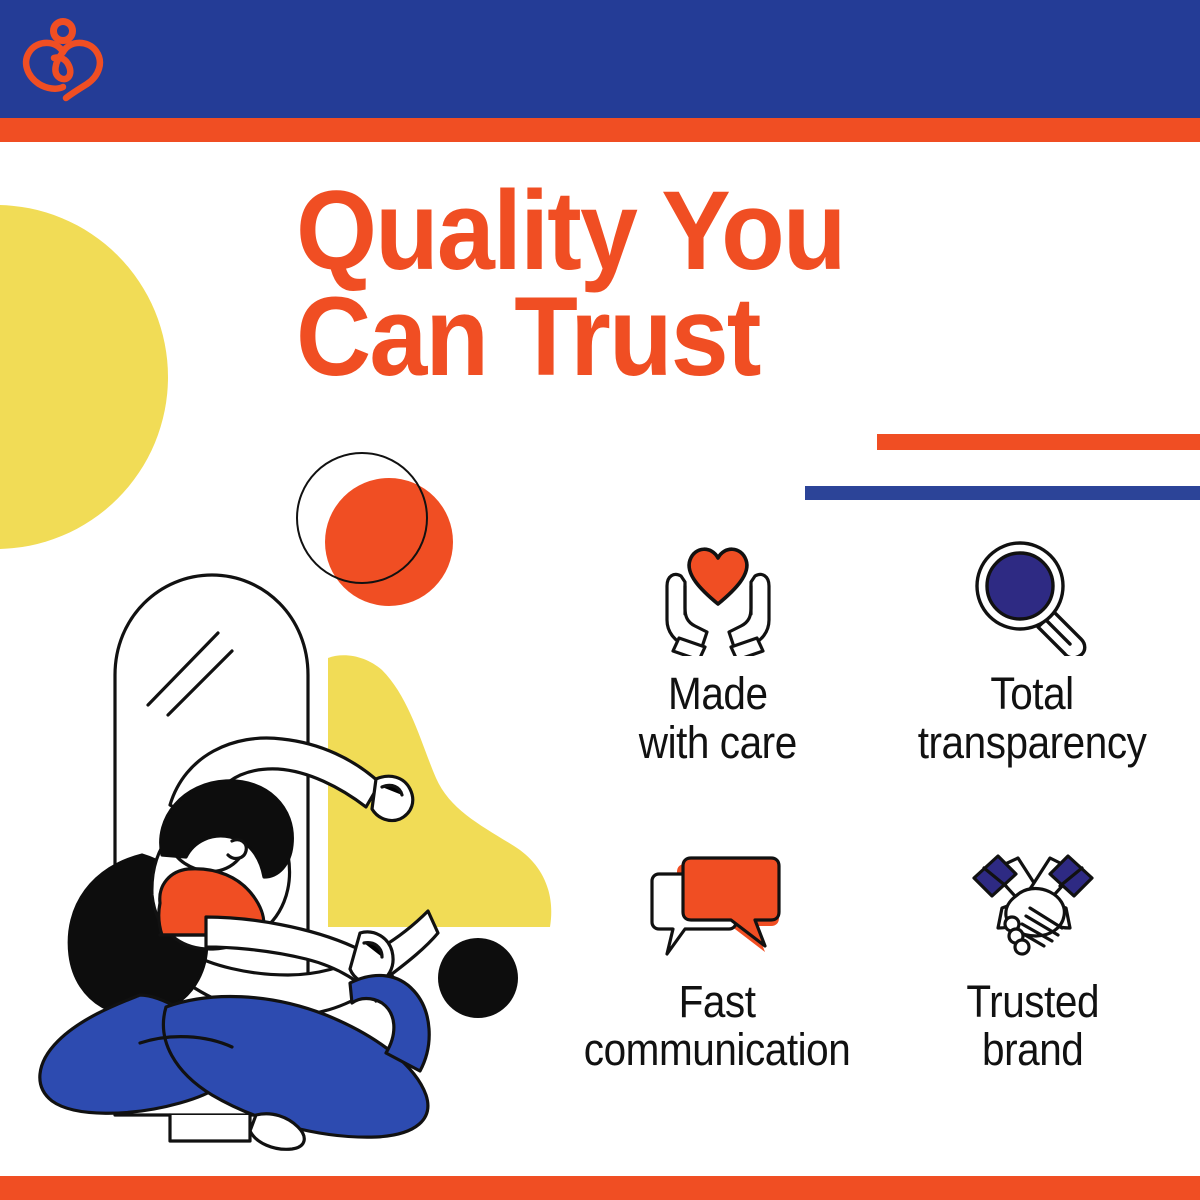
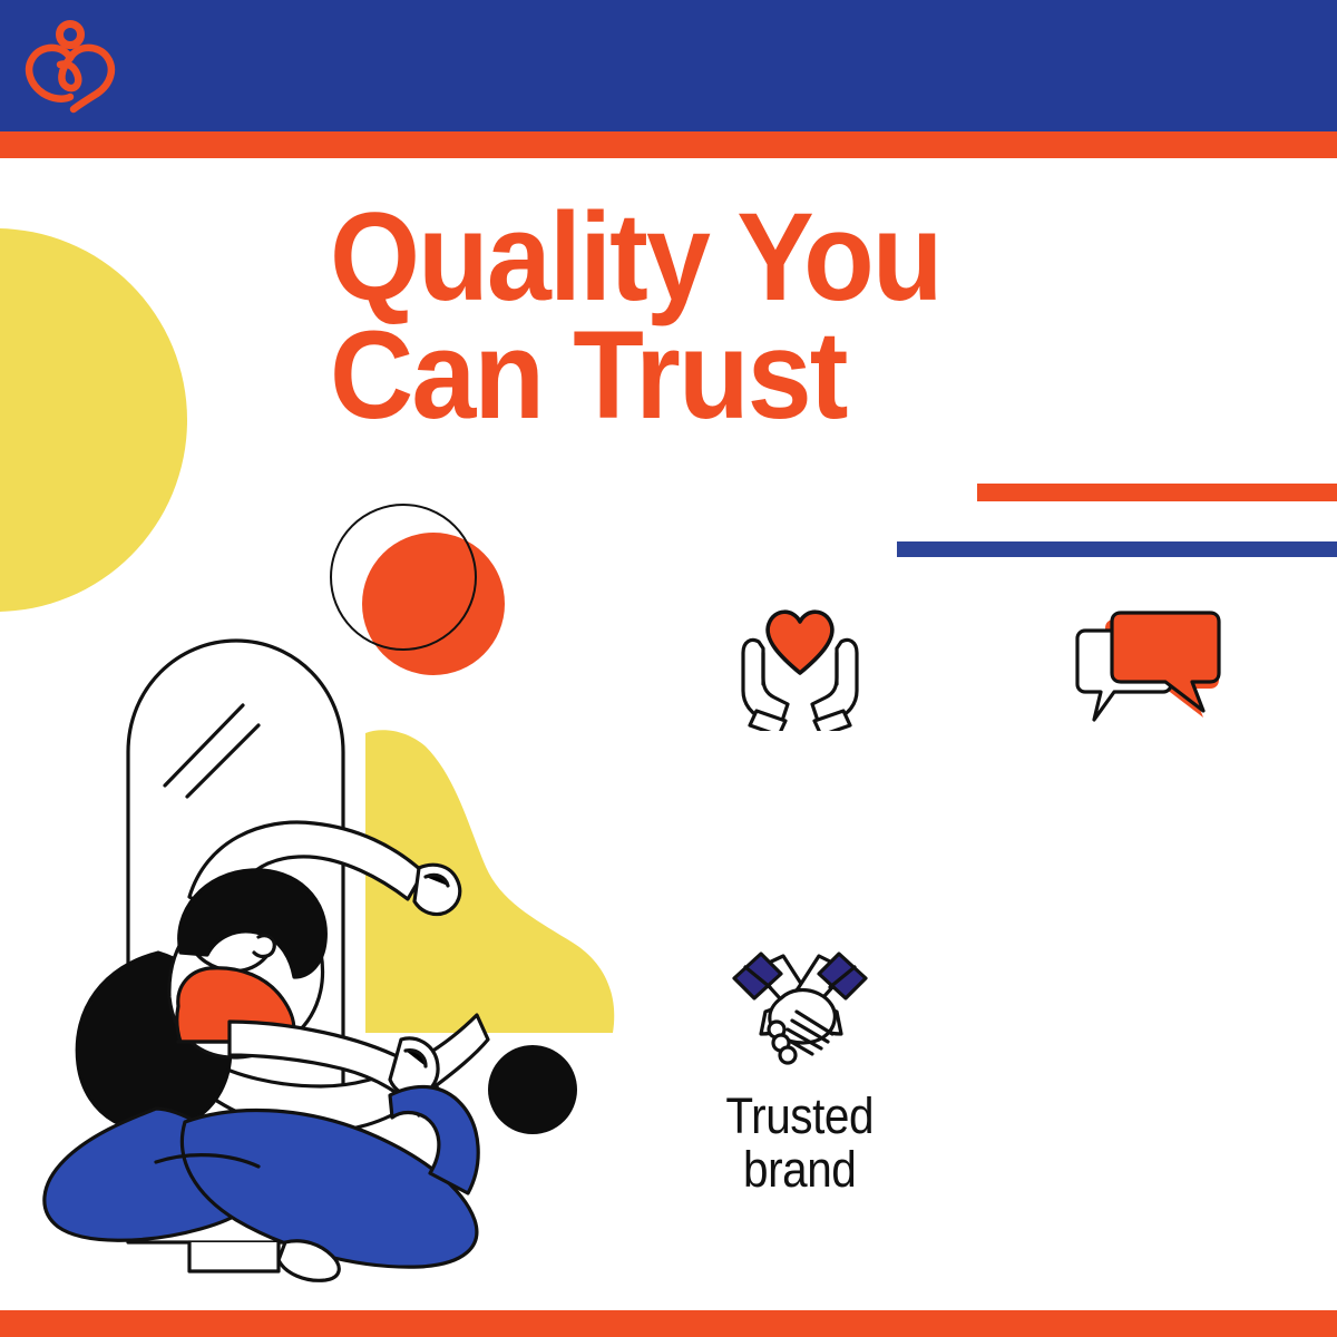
  Quality You
  Can Trust
- Made
- with care
- Total
- transparency
- Fast
- communication
  Trusted
  brand
